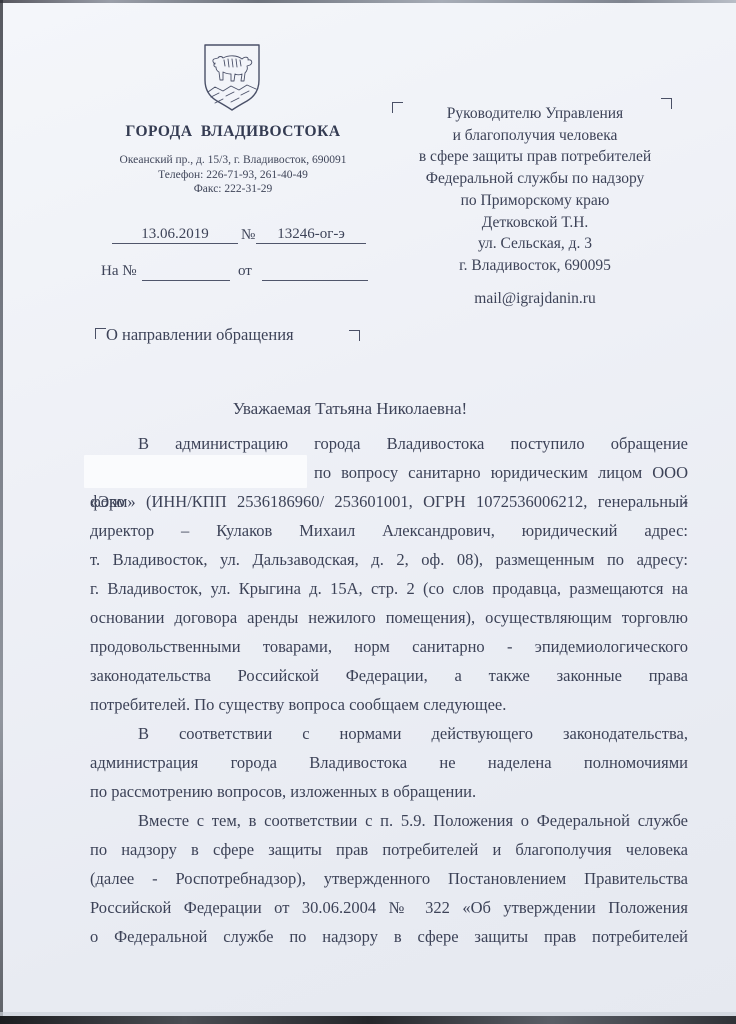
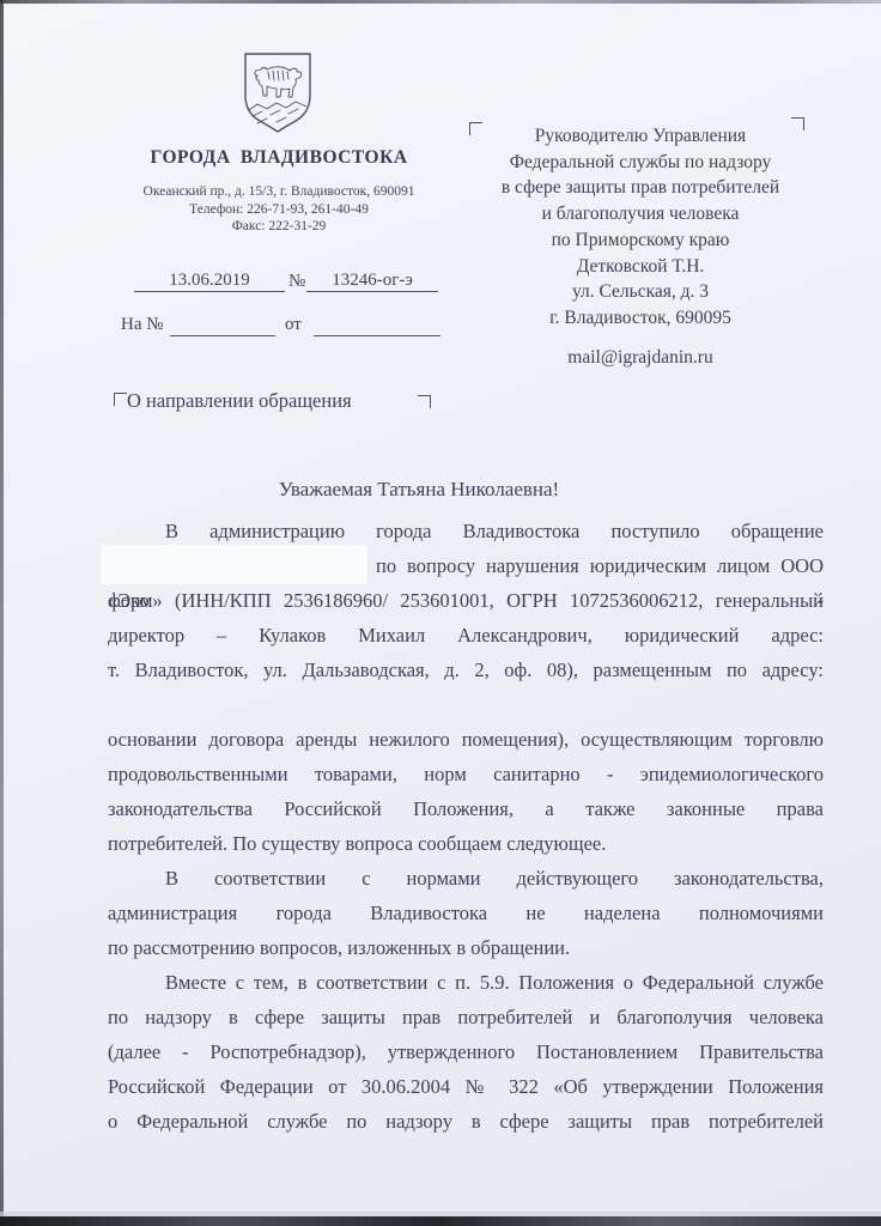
  ГОРОДА ВЛАДИВОСТОКА
  Океанский пр., д. 15/3, г. Владивосток, 690091
  Телефон: 226-71-93, 261-40-49
  Факс: 222-31-29
  13.06.2019
  №
  13246-ог-э
  На №
  от
  О направлении обращения
  Руководителю Управления
- и благополучия человека
+ Федеральной службы по надзору
  в сфере защиты прав потребителей
- Федеральной службы по надзору
+ и благополучия человека
  по Приморскому краю
  Детковской Т.Н.
  ул. Сельская, д. 3
  г. Владивосток, 690095
  mail@igrajdanin.ru
  Уважаемая Татьяна Николаевна!
  В администрацию города Владивостока поступило обращение
- по вопросу санитарно юридическим лицом ООО «Эко -
+ по вопросу нарушения юридическим лицом ООО «Эко -
  форм» (ИНН/КПП 2536186960/ 253601001, ОГРН 1072536006212, генеральный
  директор – Кулаков Михаил Александрович, юридический адрес:
  т. Владивосток, ул. Дальзаводская, д. 2, оф. 08), размещенным по адресу:
- г. Владивосток, ул. Крыгина д. 15А, стр. 2 (со слов продавца, размещаются на
  основании договора аренды нежилого помещения), осуществляющим торговлю
  продовольственными товарами, норм санитарно - эпидемиологического
- законодательства Российской Федерации, а также законные права
+ законодательства Российской Положения, а также законные права
  потребителей. По существу вопроса сообщаем следующее.
  В соответствии с нормами действующего законодательства,
  администрация города Владивостока не наделена полномочиями
  по рассмотрению вопросов, изложенных в обращении.
  Вместе с тем, в соответствии с п. 5.9. Положения о Федеральной службе
  по надзору в сфере защиты прав потребителей и благополучия человека
  (далее - Роспотребнадзор), утвержденного Постановлением Правительства
  Российской Федерации от 30.06.2004 № 322 «Об утверждении Положения
  о Федеральной службе по надзору в сфере защиты прав потребителей
